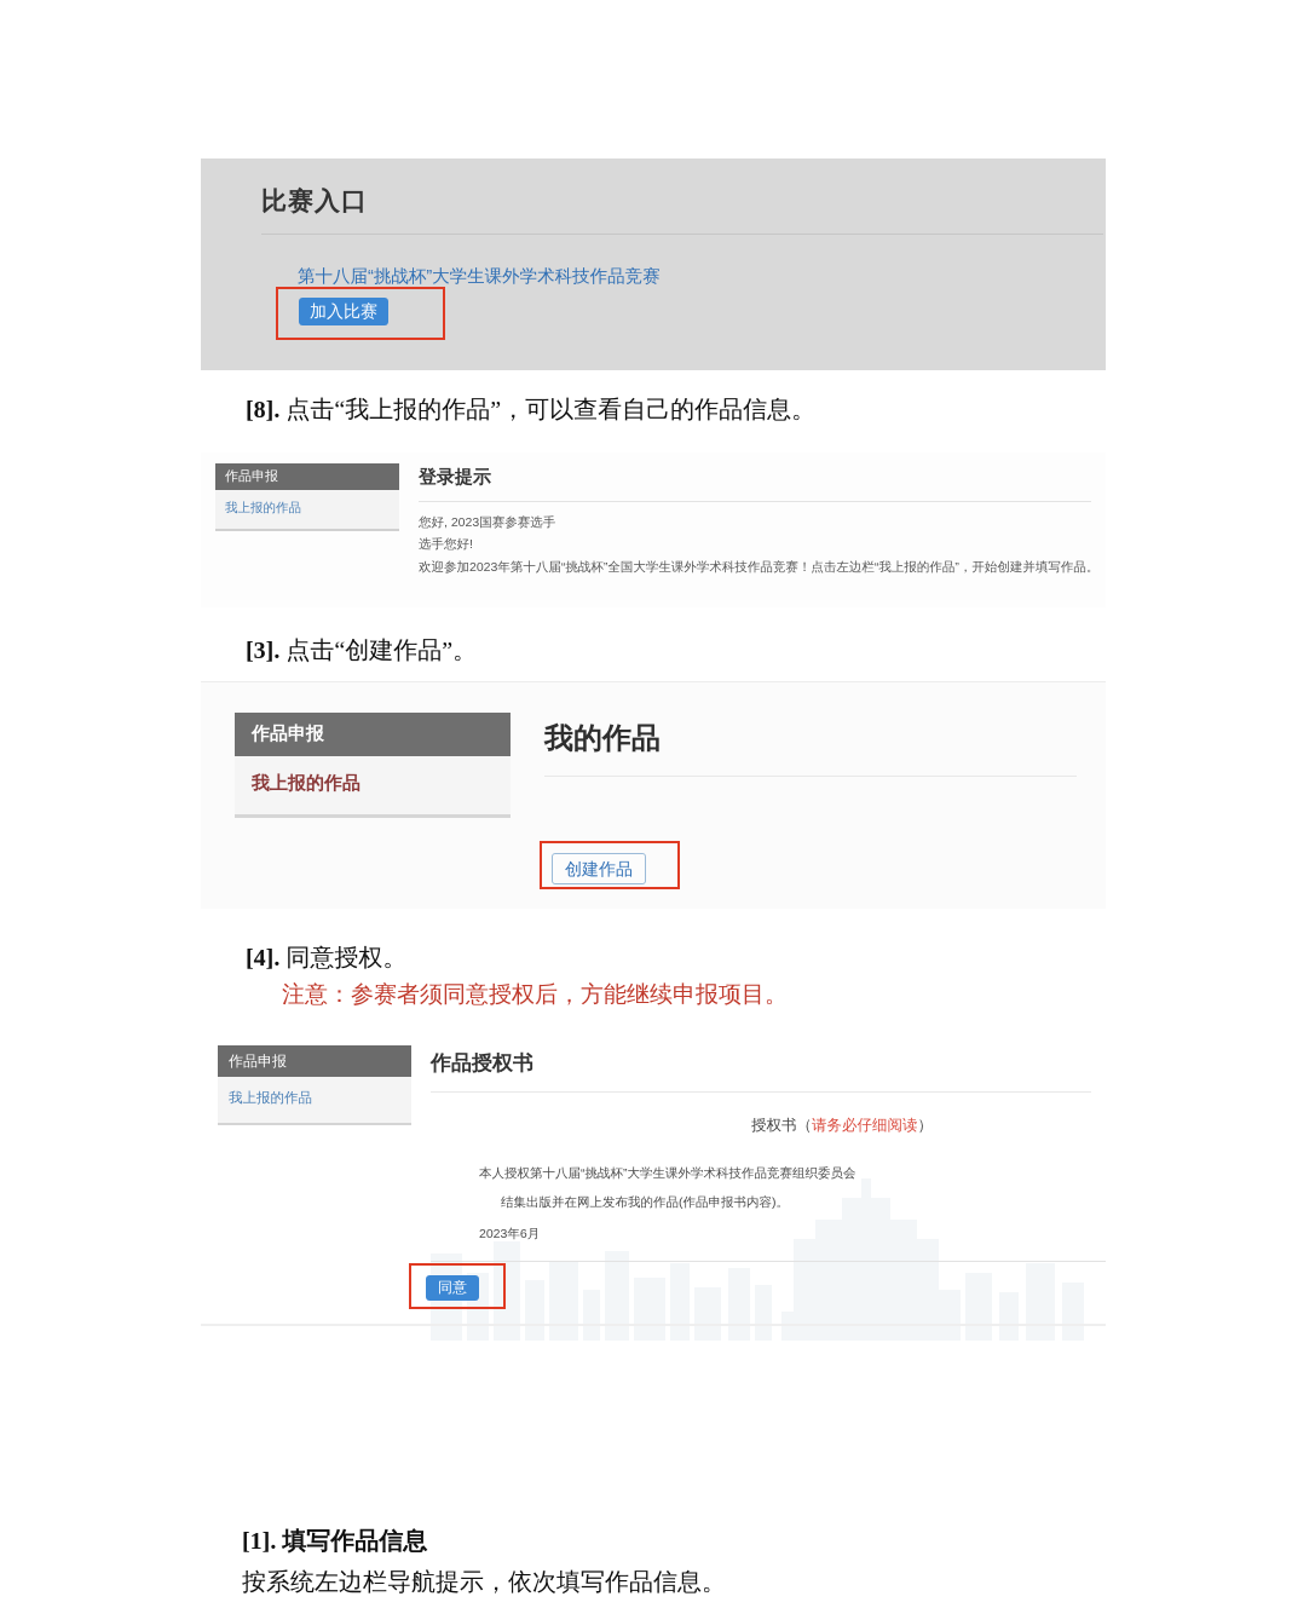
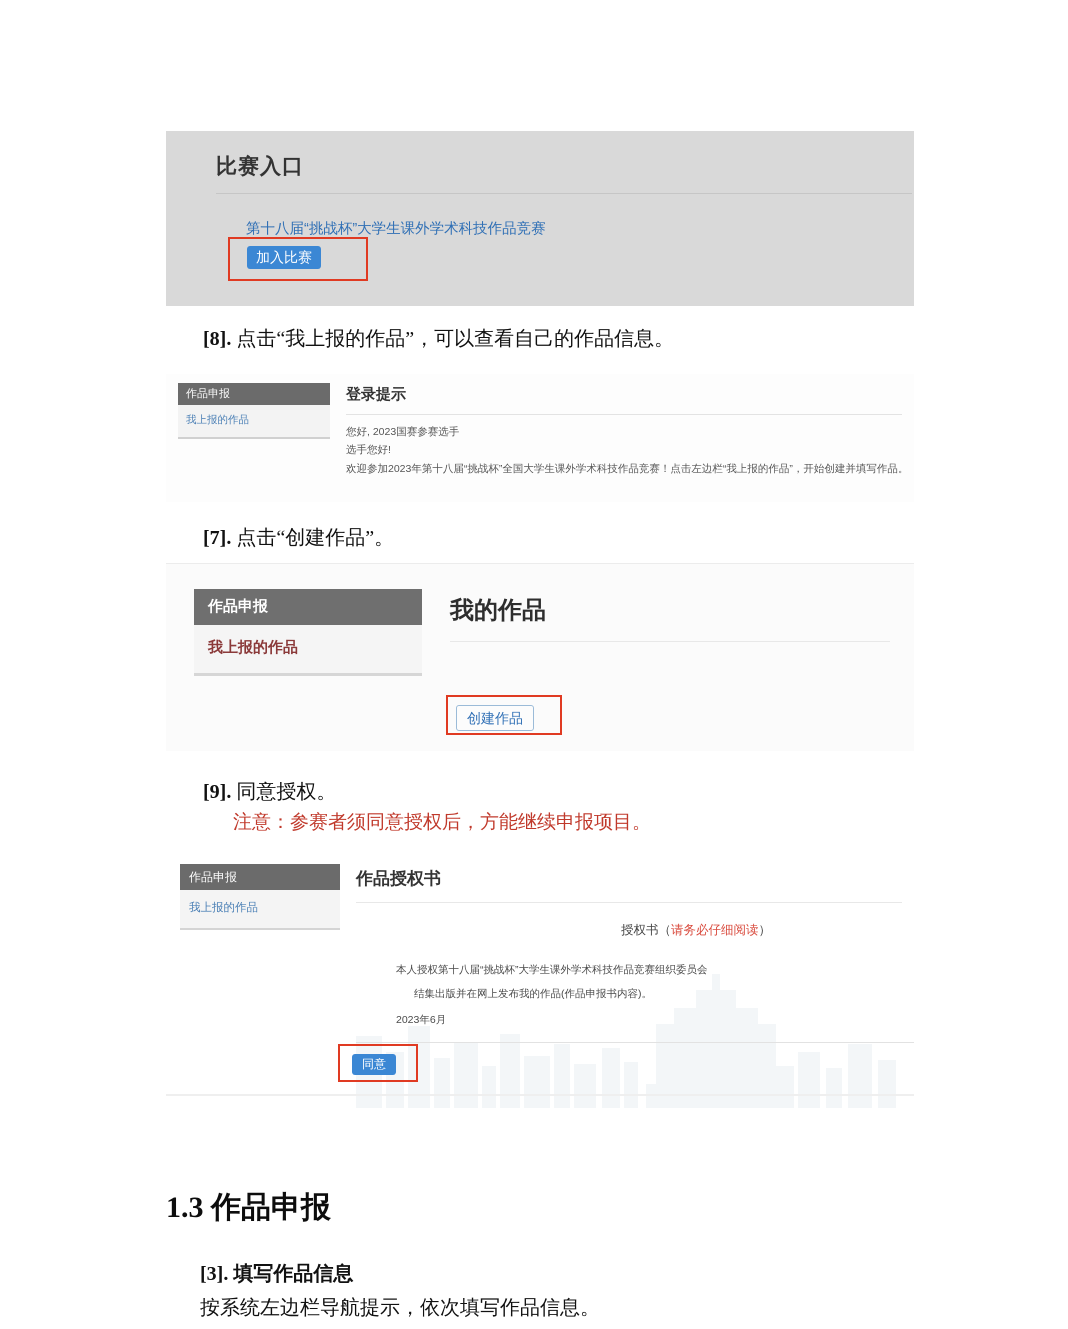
  比赛入口
  第十八届“挑战杯”大学生课外学术科技作品竞赛
  加入比赛
  [8]. 点击“我上报的作品”，可以查看自己的作品信息。
  作品申报
  我上报的作品
  登录提示
  您好, 2023国赛参赛选手
  选手您好!
  欢迎参加2023年第十八届“挑战杯”全国大学生课外学术科技作品竞赛！点击左边栏“我上报的作品”，开始创建并填写作品。
- [3]. 点击“创建作品”。
+ [7]. 点击“创建作品”。
  作品申报
  我上报的作品
  我的作品
  创建作品
- [4]. 同意授权。
+ [9]. 同意授权。
  注意：参赛者须同意授权后，方能继续申报项目。
  作品申报
  我上报的作品
  作品授权书
  授权书（请务必仔细阅读）
  本人授权第十八届“挑战杯”大学生课外学术科技作品竞赛组织委员会
  结集出版并在网上发布我的作品(作品申报书内容)。
  2023年6月
  同意
+ 1.3 作品申报
- [1]. 填写作品信息
+ [3]. 填写作品信息
  按系统左边栏导航提示，依次填写作品信息。
